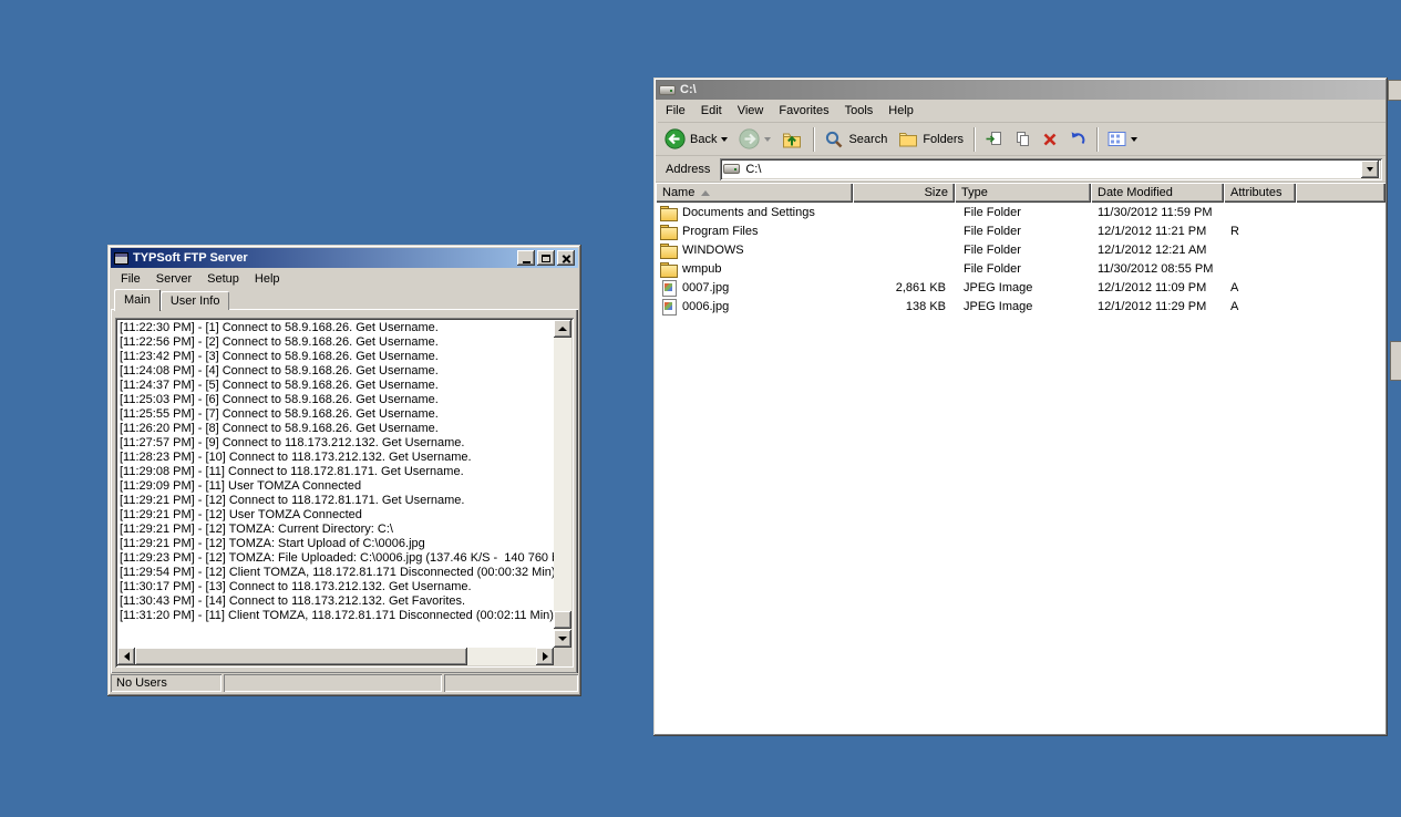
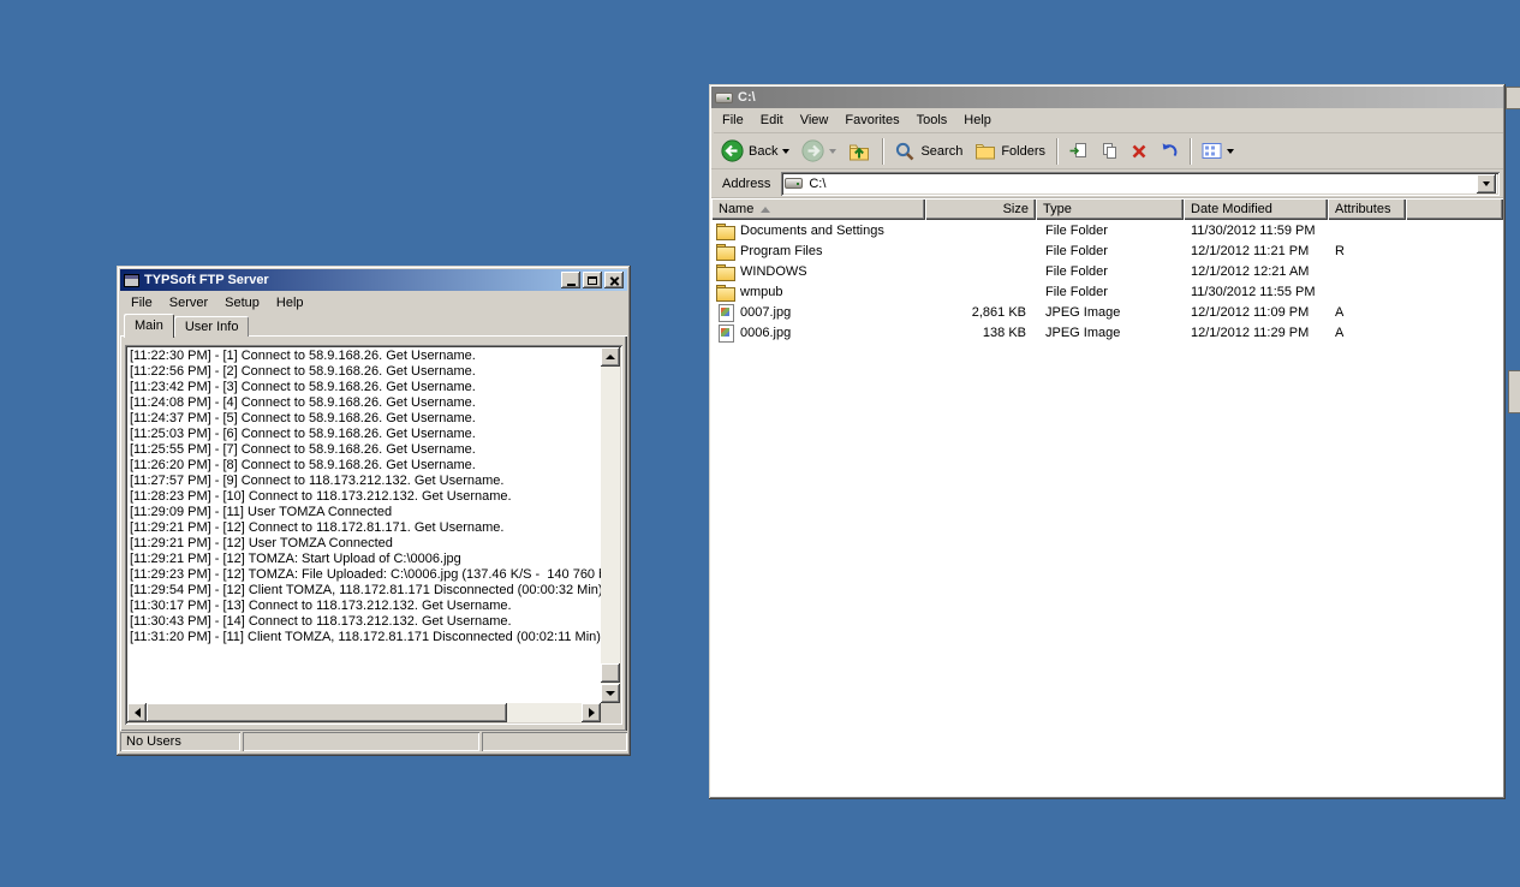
  C:\
  File
  Edit
  View
  Favorites
  Tools
  Help
  Back
  Search
  Folders
  Address
  C:\
  Name
  Size
  Type
  Date Modified
  Attributes
  Documents and Settings
  File Folder
  11/30/2012 11:59 PM
  Program Files
  File Folder
  12/1/2012 11:21 PM
  R
  WINDOWS
  File Folder
  12/1/2012 12:21 AM
  wmpub
  File Folder
- 11/30/2012 08:55 PM
+ 11/30/2012 11:55 PM
  0007.jpg
  2,861 KB
  JPEG Image
  12/1/2012 11:09 PM
  A
  0006.jpg
  138 KB
  JPEG Image
  12/1/2012 11:29 PM
  A
  TYPSoft FTP Server
  File
  Server
  Setup
  Help
  Main
  User Info
  [11:22:30 PM] - [1] Connect to 58.9.168.26. Get Username.
  [11:22:56 PM] - [2] Connect to 58.9.168.26. Get Username.
  [11:23:42 PM] - [3] Connect to 58.9.168.26. Get Username.
  [11:24:08 PM] - [4] Connect to 58.9.168.26. Get Username.
  [11:24:37 PM] - [5] Connect to 58.9.168.26. Get Username.
  [11:25:03 PM] - [6] Connect to 58.9.168.26. Get Username.
  [11:25:55 PM] - [7] Connect to 58.9.168.26. Get Username.
  [11:26:20 PM] - [8] Connect to 58.9.168.26. Get Username.
  [11:27:57 PM] - [9] Connect to 118.173.212.132. Get Username.
  [11:28:23 PM] - [10] Connect to 118.173.212.132. Get Username.
- [11:29:08 PM] - [11] Connect to 118.172.81.171. Get Username.
  [11:29:09 PM] - [11] User TOMZA Connected
  [11:29:21 PM] - [12] Connect to 118.172.81.171. Get Username.
  [11:29:21 PM] - [12] User TOMZA Connected
- [11:29:21 PM] - [12] TOMZA: Current Directory: C:\
  [11:29:21 PM] - [12] TOMZA: Start Upload of C:\0006.jpg
  [11:29:23 PM] - [12] TOMZA: File Uploaded: C:\0006.jpg (137.46 K/S - 140 760
  [11:29:54 PM] - [12] Client TOMZA, 118.172.81.171 Disconnected (00:00:32 Min
  [11:30:17 PM] - [13] Connect to 118.173.212.132. Get Username.
- [11:30:43 PM] - [14] Connect to 118.173.212.132. Get Favorites.
+ [11:30:43 PM] - [14] Connect to 118.173.212.132. Get Username.
  [11:31:20 PM] - [11] Client TOMZA, 118.172.81.171 Disconnected (00:02:11 Min)
  No Users
